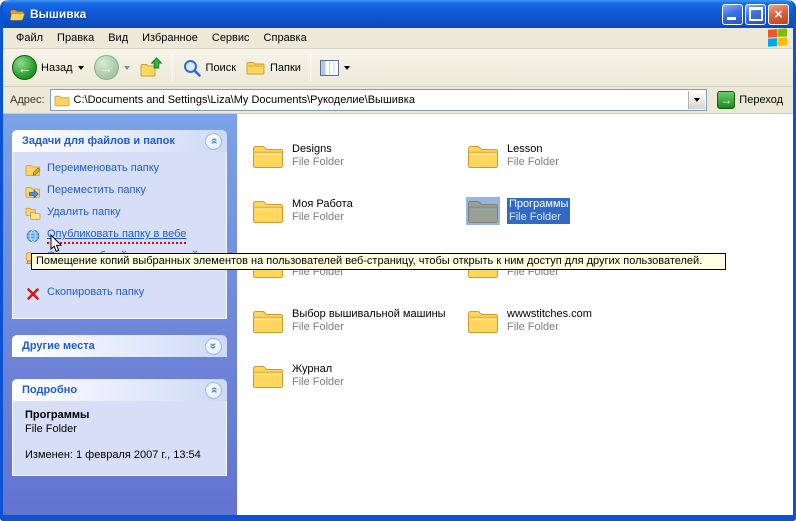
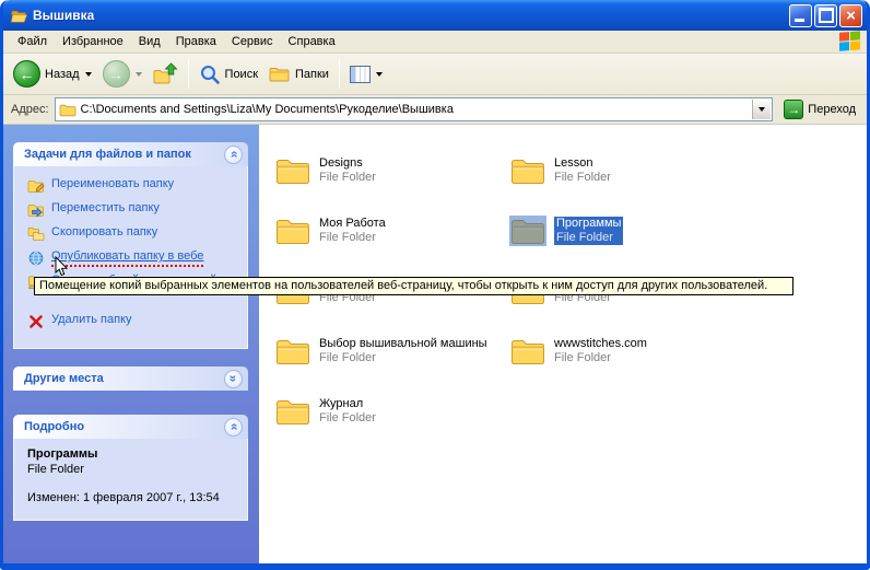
  Вышивка
  Файл
- Правка
+ Избранное
  Вид
- Избранное
+ Правка
  Сервис
  Справка
  Назад
  Поиск
  Папки
  Адрес:
  C:\Documents and Settings\Liza\My Documents\Рукоделие\Вышивка
  Переход
  Задачи для файлов и папок
  Переименовать папку
  Переместить папку
- Удалить папку
+ Скопировать папку
  Опубликовать папку в вебе
- Скопировать папку
+ Удалить папку
  Другие места
  Подробно
  Программы
  File Folder
  Изменен: 1 февраля 2007 г., 13:54
  Designs
  File Folder
  Lesson
  File Folder
  Моя Работа
  File Folder
  Программы
  File Folder
  File Folder
  File Folder
  Выбор вышивальной машины
  File Folder
  wwwstitches.com
  File Folder
  Журнал
  File Folder
  Помещение копий выбранных элементов на пользователей веб-страницу, чтобы открыть к ним доступ для других пользователей.
